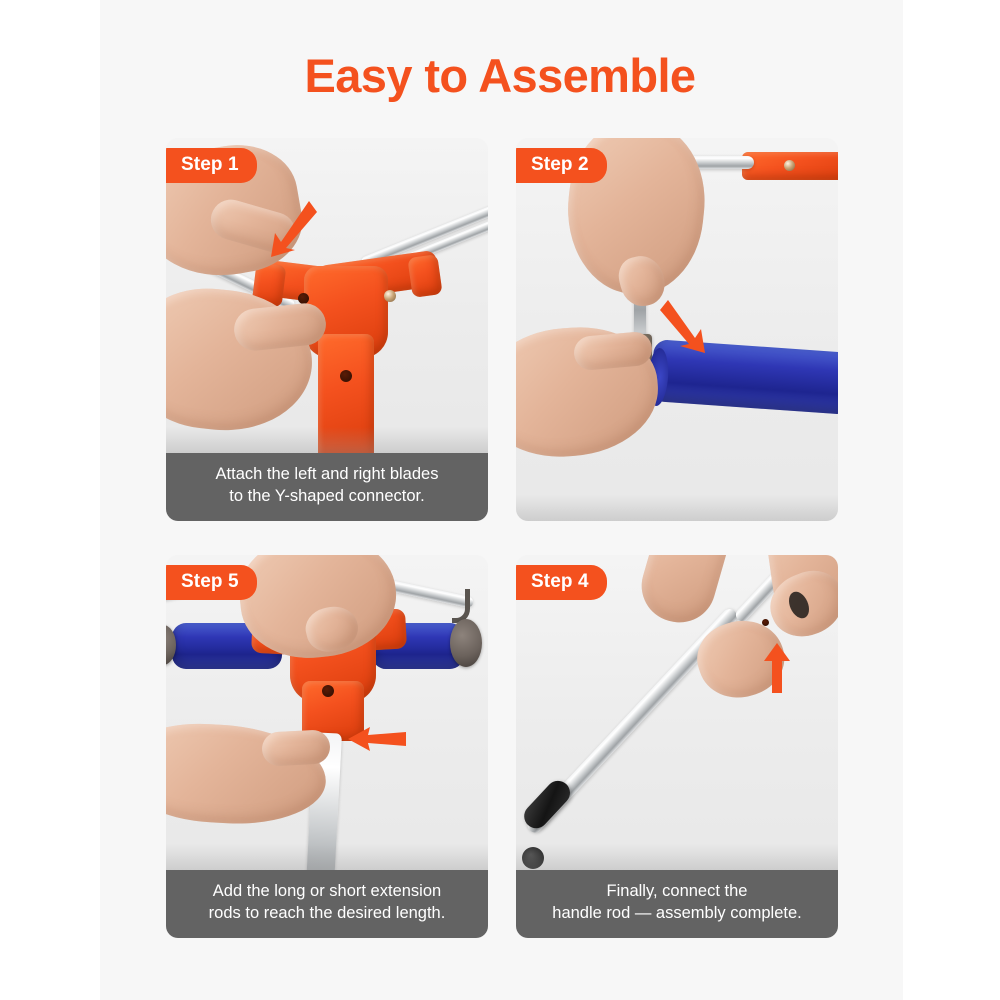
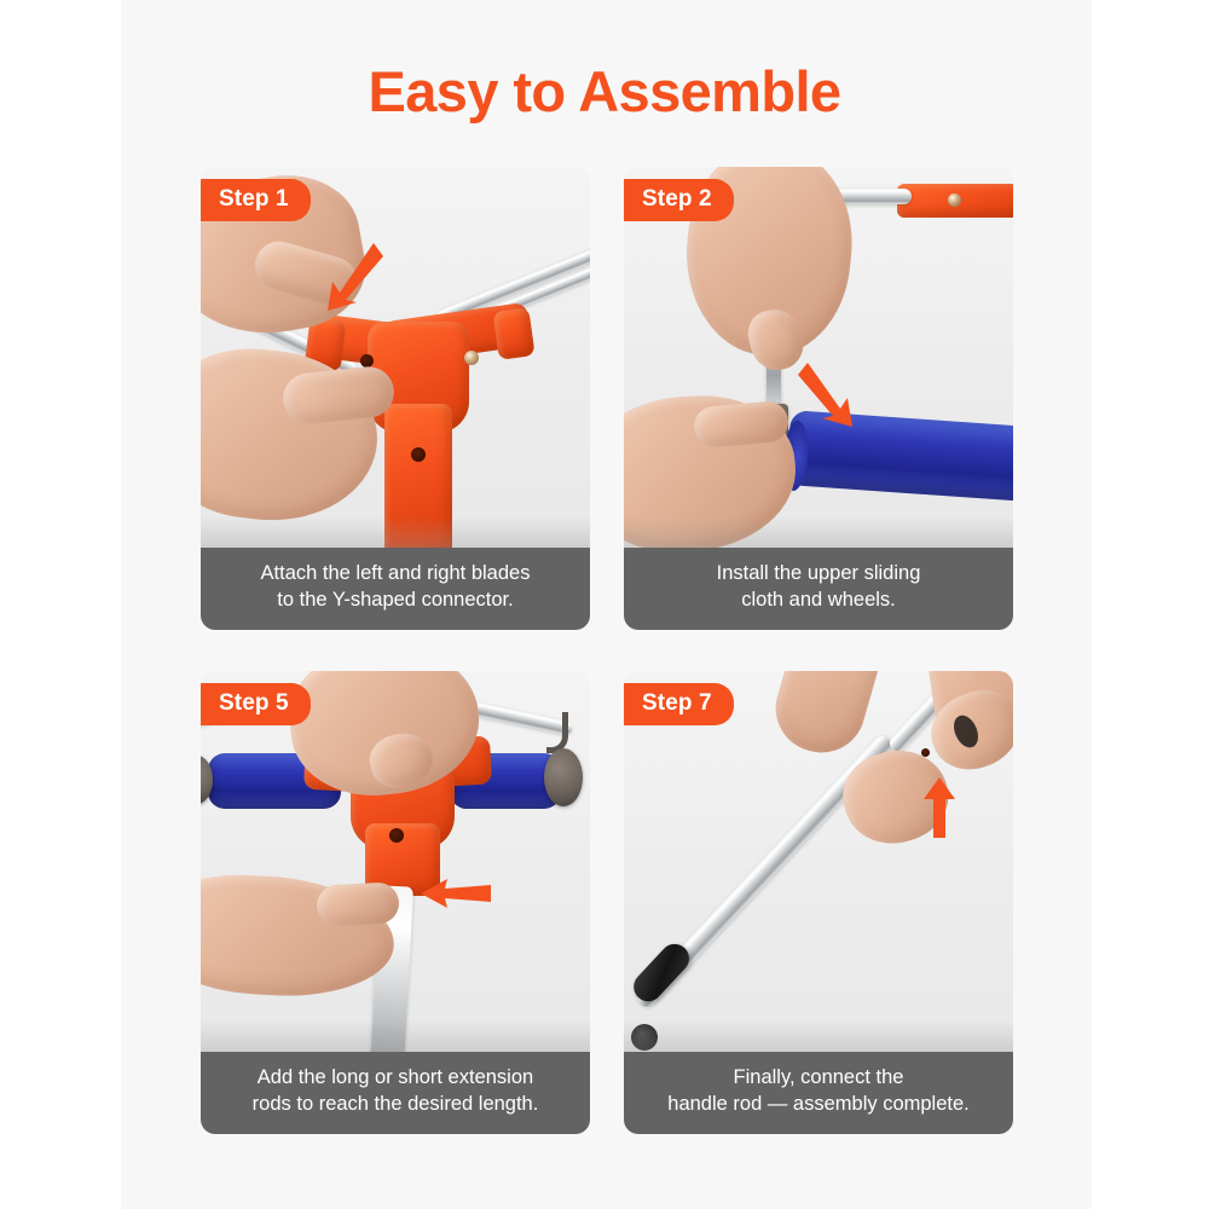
  Easy to Assemble
  Step 1
  Attach the left and right blades
  to the Y-shaped connector.
  Step 2
+ Install the upper sliding
+ cloth and wheels.
  Step 5
  Add the long or short extension
  rods to reach the desired length.
- Step 4
+ Step 7
  Finally, connect the
  handle rod — assembly complete.
